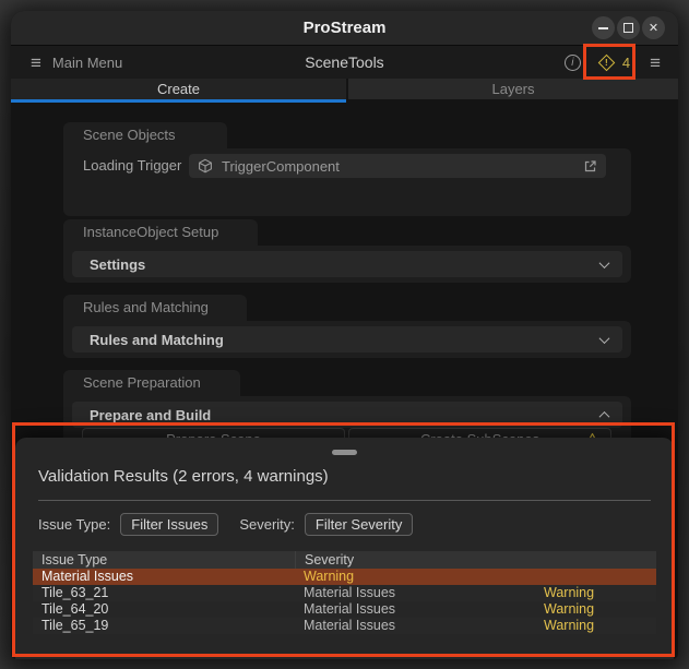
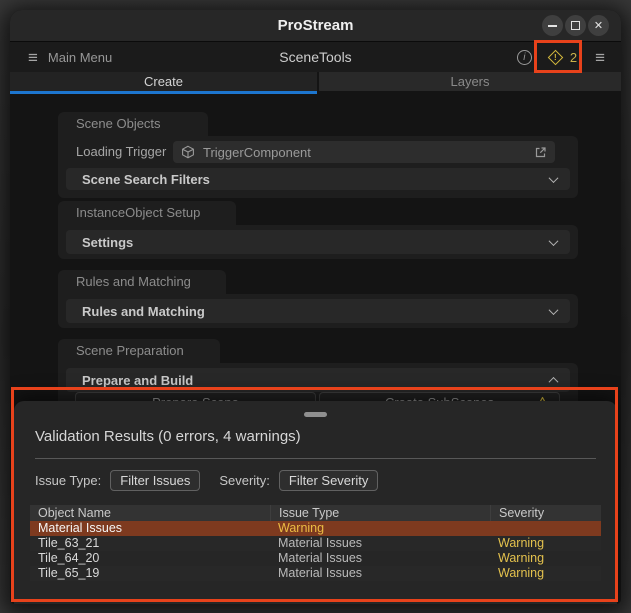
  ProStream
  ✕
  ≡
  Main Menu
  SceneTools
  i
- 4
+ 2
  ≡
  Create
  Layers
  Scene Objects
  Loading Trigger
  TriggerComponent
+ Scene Search Filters
  InstanceObject Setup
  Settings
  Rules and Matching
  Rules and Matching
  Scene Preparation
  Prepare and Build
- Validation Results (2 errors, 4 warnings)
+ Validation Results (0 errors, 4 warnings)
  Issue Type:
  Filter Issues
  Severity:
  Filter Severity
+ Object Name
  Issue Type
  Severity
  Material Issues
  Warning
  Tile_63_21
  Material Issues
  Warning
  Tile_64_20
  Material Issues
  Warning
  Tile_65_19
  Material Issues
  Warning
